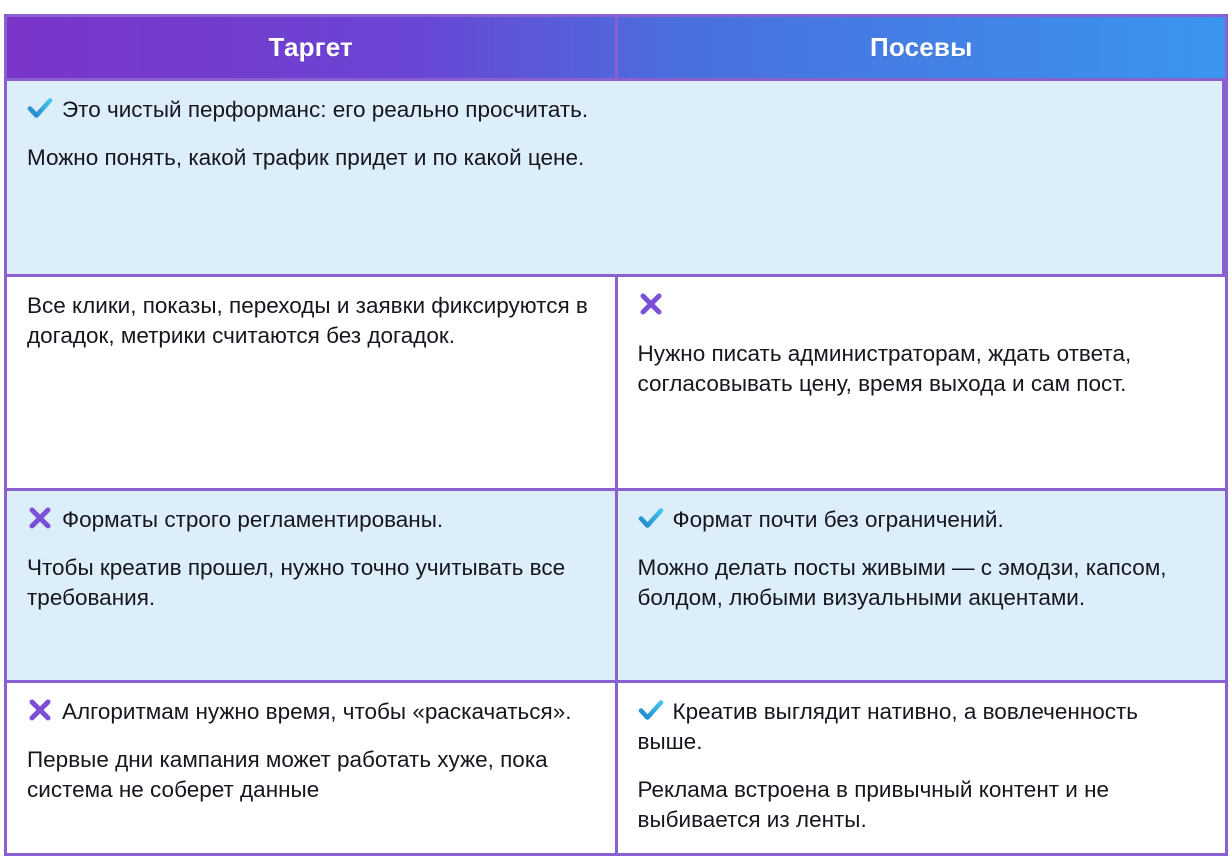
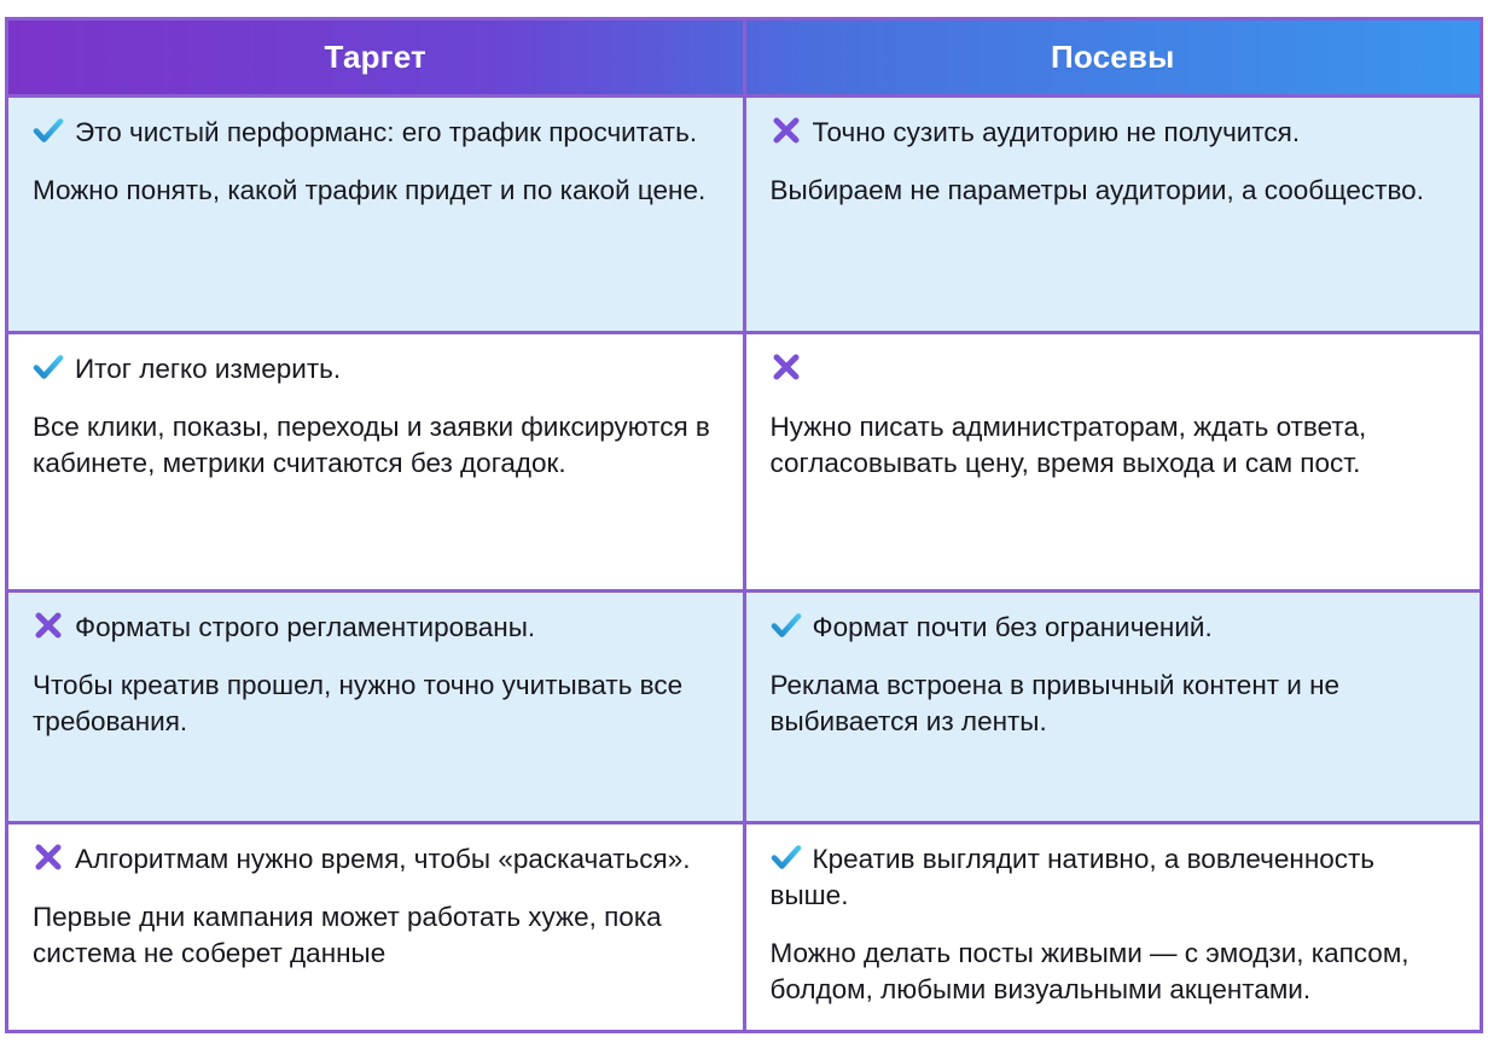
  Таргет
  Посевы
- Это чистый перформанс: его реально просчитать.
+ Это чистый перформанс: его трафик просчитать.
  Можно понять, какой трафик придет и по какой цене.
+ Точно сузить аудиторию не получится.
+ Выбираем не параметры аудитории, а сообщество.
+ Итог легко измерить.
- Все клики, показы, переходы и заявки фиксируются в догадок, метрики считаются без догадок.
+ Все клики, показы, переходы и заявки фиксируются в кабинете, метрики считаются без догадок.
  Нужно писать администраторам, ждать ответа, согласовывать цену, время выхода и сам пост.
  Форматы строго регламентированы.
  Чтобы креатив прошел, нужно точно учитывать все требования.
  Формат почти без ограничений.
- Можно делать посты живыми — с эмодзи, капсом, болдом, любыми визуальными акцентами.
+ Реклама встроена в привычный контент и не выбивается из ленты.
  Алгоритмам нужно время, чтобы «раскачаться».
  Первые дни кампания может работать хуже, пока система не соберет данные
  Креатив выглядит нативно, а вовлеченность выше.
- Реклама встроена в привычный контент и не выбивается из ленты.
+ Можно делать посты живыми — с эмодзи, капсом, болдом, любыми визуальными акцентами.
